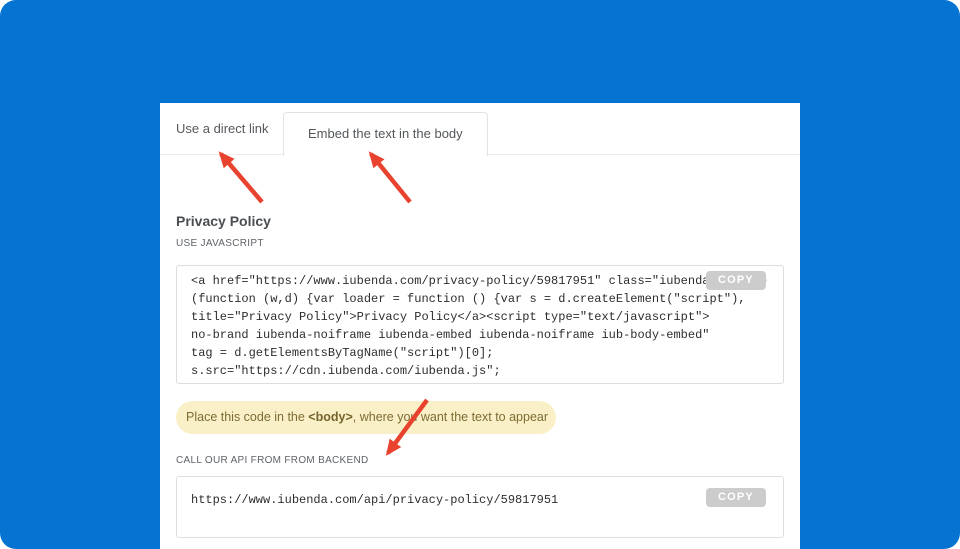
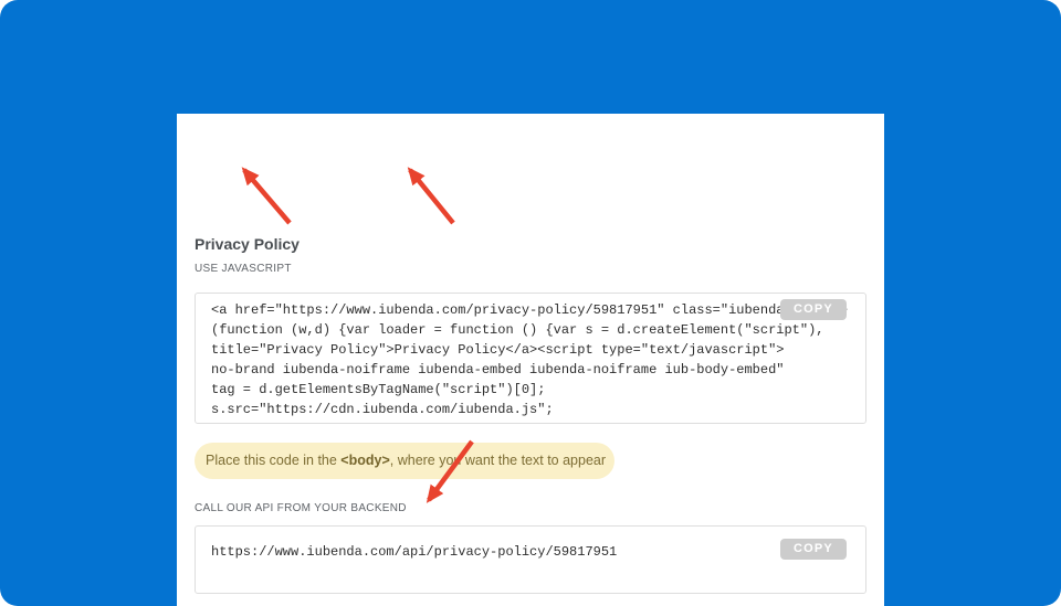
- Use a direct link
- Embed the text in the body
  Privacy Policy
  USE JAVASCRIPT
  <a href="https://www.iubenda.com/privacy-policy/59817951" class="iubend
  (function (w,d) {var loader = function () {var s = d.createElement("script"),
  title="Privacy Policy">Privacy Policy</a><script type="text/javascript">
  no-brand iubenda-noiframe iubenda-embed iubenda-noiframe iub-body-embed"
  tag = d.getElementsByTagName("script")[0];
  s.src="https://cdn.iubenda.com/iubenda.js";
  COPY
  Place this code in the <body>, where yo want the text to appear
- CALL OUR API FROM FROM BACKEND
+ CALL OUR API FROM YOUR BACKEND
  https://www.iubenda.com/api/privacy-policy/59817951
  COPY
